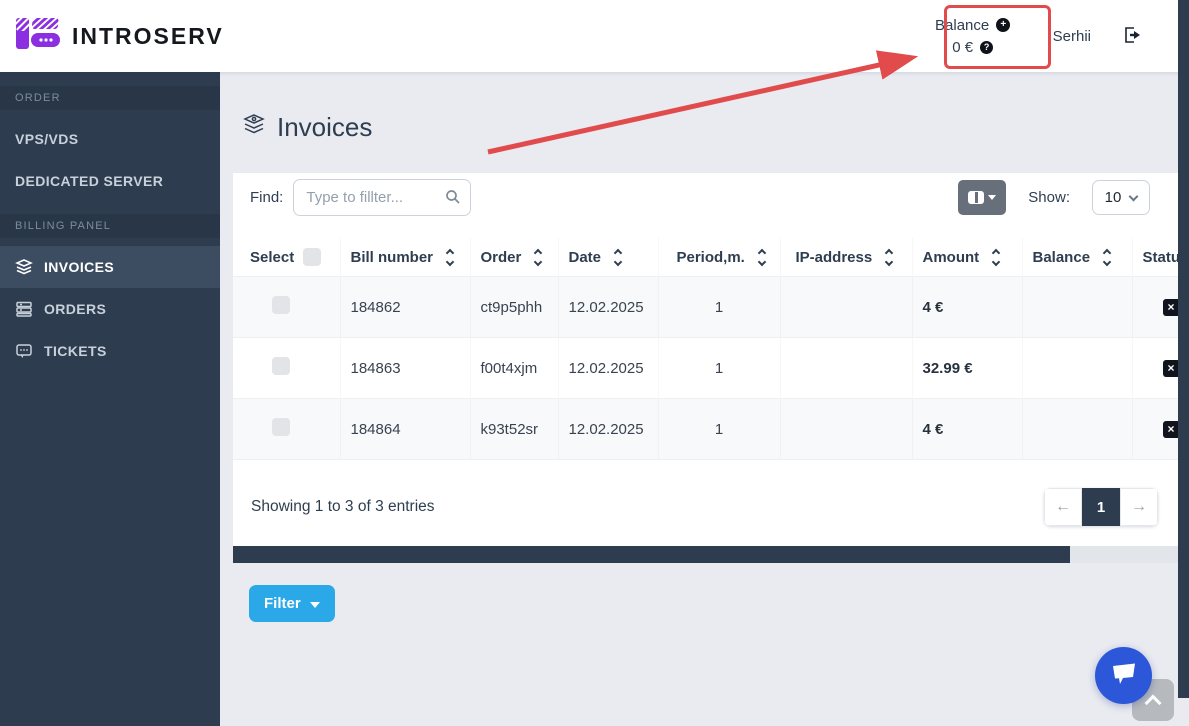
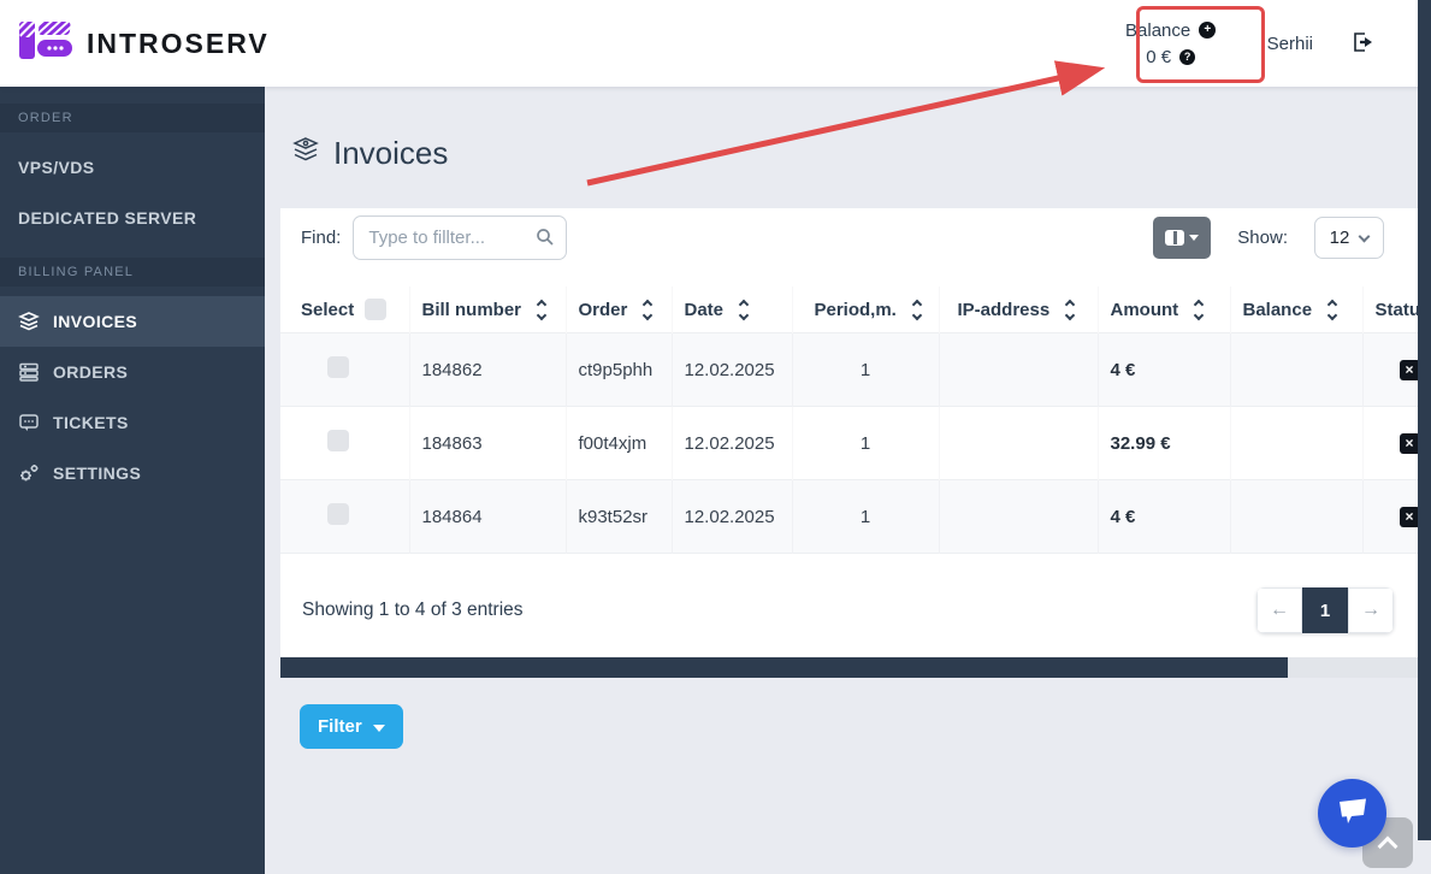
  INTROSERV
  Balance
  +
  0 €
  ?
  Serhii
  ORDER
  VPS/VDS
  DEDICATED SERVER
  BILLING PANEL
  INVOICES
  ORDERS
  TICKETS
+ SETTINGS
  Invoices
  Find:
  Type to fillter...
  Show:
- 10
+ 12
  Select	Bill number	Order	Date	Period,m.	IP-address	Amount	Balance	Statu
  	184862	ct9p5phh	12.02.2025	1		4 €		×
  	184863	f00t4xjm	12.02.2025	1		32.99 €		×
  	184864	k93t52sr	12.02.2025	1		4 €		×
- Showing 1 to 3 of 3 entries
+ Showing 1 to 4 of 3 entries
  ←
  1
  →
  Filter
